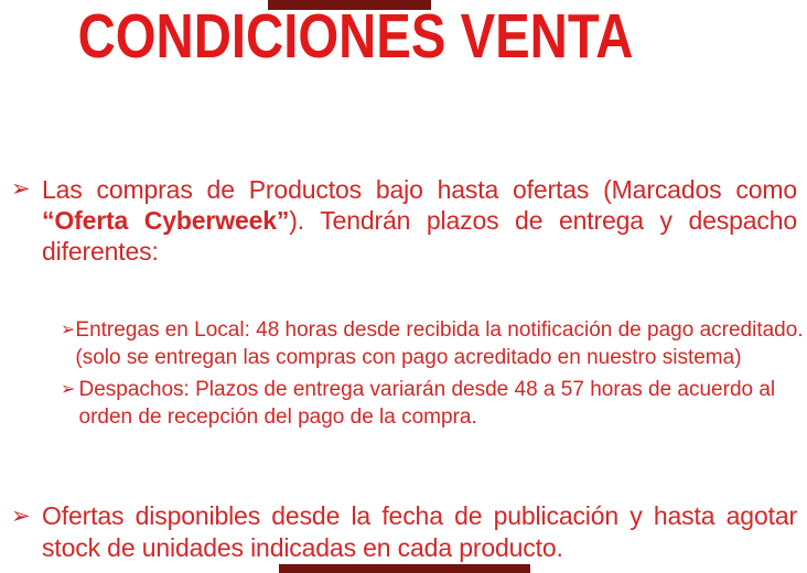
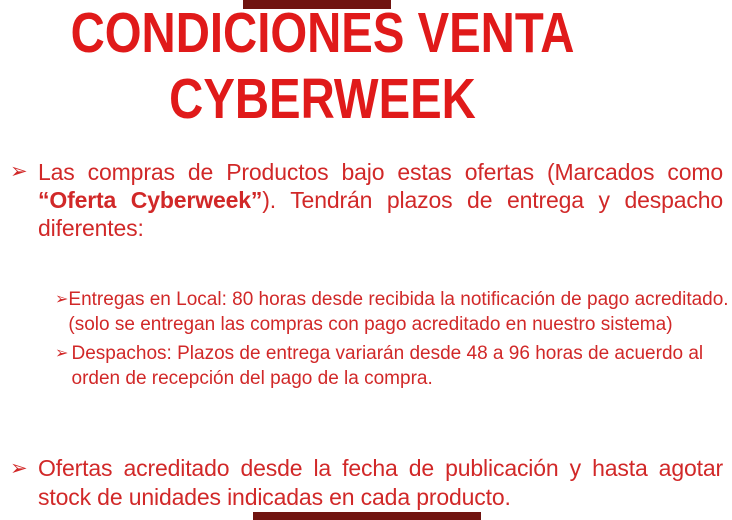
  CONDICIONES VENTA
+ CYBERWEEK
  ➢
- Las compras de Productos bajo hasta ofertas (Marcados como “Oferta Cyberweek”). Tendrán plazos de entrega y despacho diferentes:
+ Las compras de Productos bajo estas ofertas (Marcados como “Oferta Cyberweek”). Tendrán plazos de entrega y despacho diferentes:
  ➢
- Entregas en Local: 48 horas desde recibida la notificación de pago acreditado. (solo se entregan las compras con pago acreditado en nuestro sistema)
+ Entregas en Local: 80 horas desde recibida la notificación de pago acreditado. (solo se entregan las compras con pago acreditado en nuestro sistema)
  ➢
- Despachos: Plazos de entrega variarán desde 48 a 57 horas de acuerdo al orden de recepción del pago de la compra.
+ Despachos: Plazos de entrega variarán desde 48 a 96 horas de acuerdo al orden de recepción del pago de la compra.
  ➢
- Ofertas disponibles desde la fecha de publicación y hasta agotar stock de unidades indicadas en cada producto.
+ Ofertas acreditado desde la fecha de publicación y hasta agotar stock de unidades indicadas en cada producto.
